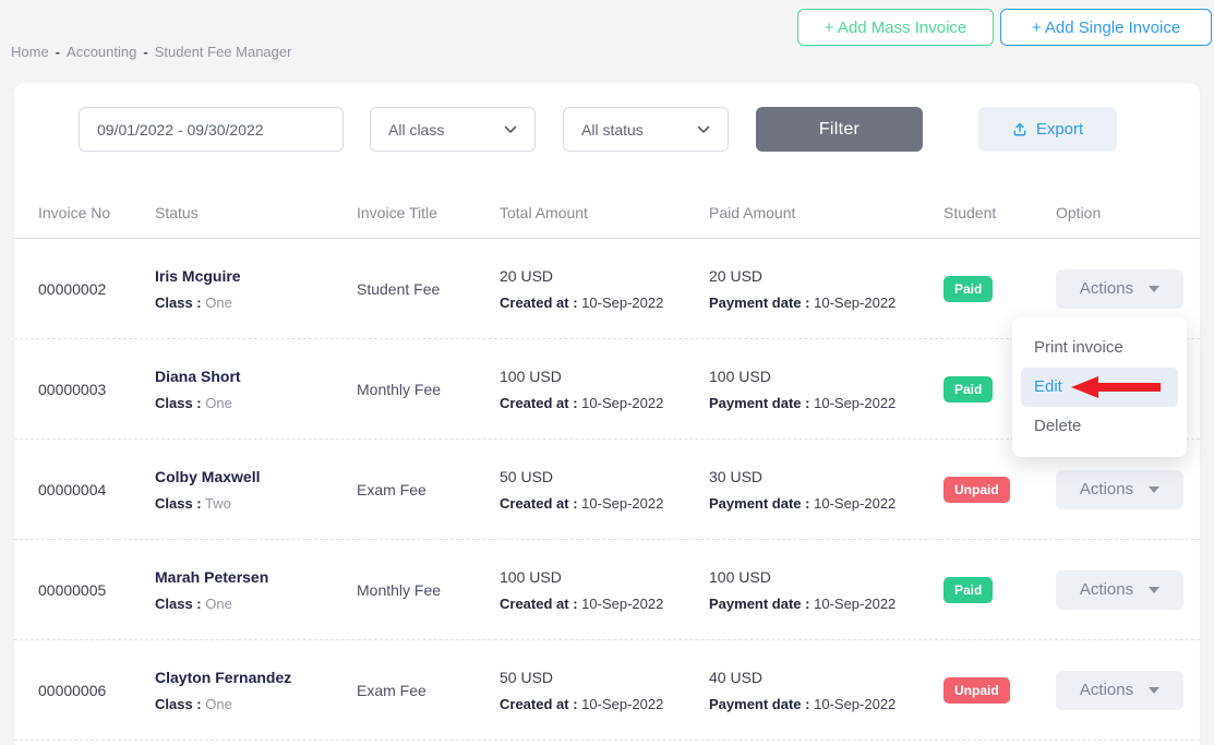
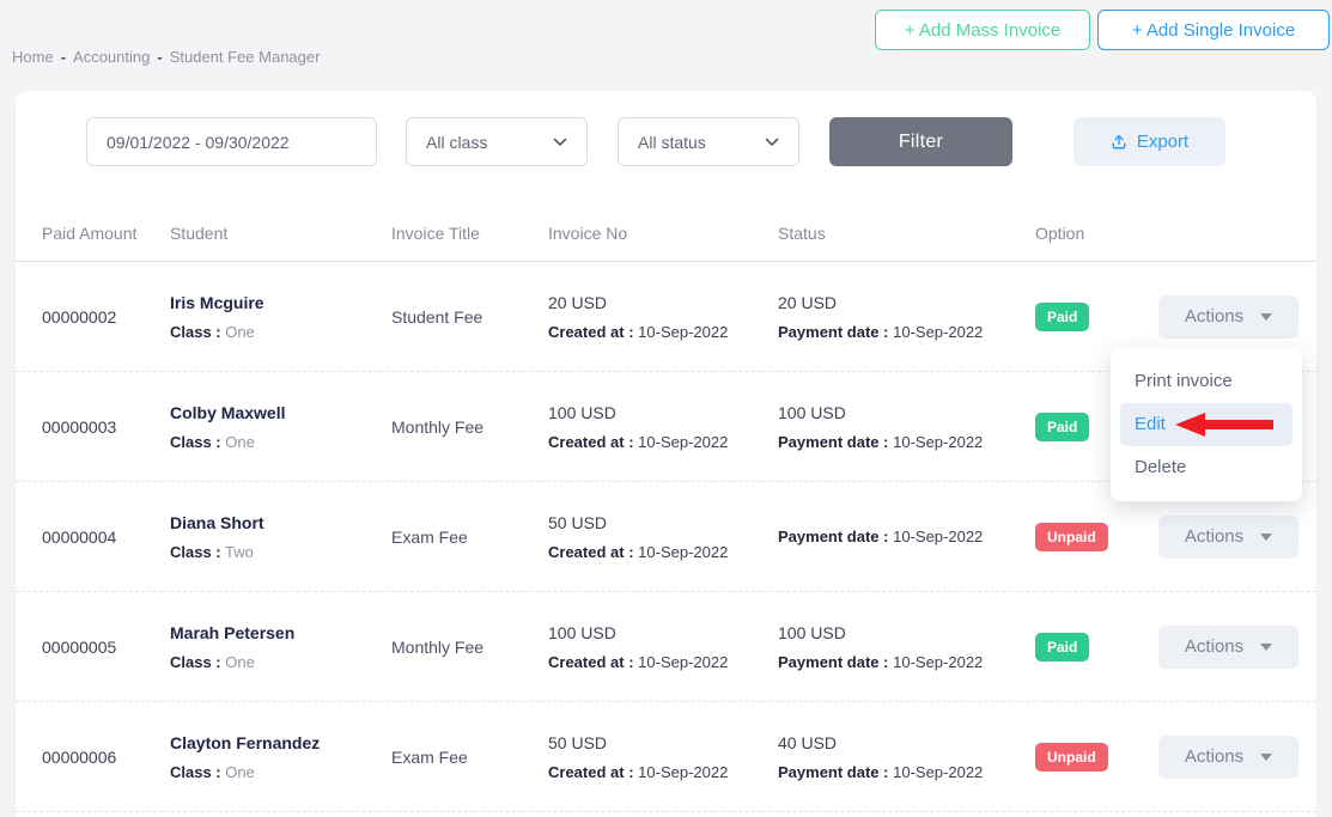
  Home - Accounting - Student Fee Manager
  + Add Mass Invoice
  + Add Single Invoice
  09/01/2022 - 09/30/2022
  All class
  All status
  Filter
  Export
- Invoice No
+ Paid Amount
- Status
+ Student
  Invoice Title
- Total Amount
- Paid Amount
+ Invoice No
- Student
+ Status
  Option
  00000002
  Iris Mcguire
  Class : One
  Student Fee
  20 USD
  Created at : 10-Sep-2022
  20 USD
  Payment date : 10-Sep-2022
  Paid
  Actions
  00000003
- Diana Short
+ Colby Maxwell
  Class : One
  Monthly Fee
  100 USD
  Created at : 10-Sep-2022
  100 USD
  Payment date : 10-Sep-2022
  Paid
  00000004
- Colby Maxwell
+ Diana Short
  Class : Two
  Exam Fee
  50 USD
  Created at : 10-Sep-2022
- 30 USD
  Payment date : 10-Sep-2022
  Unpaid
  Actions
  00000005
  Marah Petersen
  Class : One
  Monthly Fee
  100 USD
  Created at : 10-Sep-2022
  100 USD
  Payment date : 10-Sep-2022
  Paid
  Actions
  00000006
  Clayton Fernandez
  Class : One
  Exam Fee
  50 USD
  Created at : 10-Sep-2022
  40 USD
  Payment date : 10-Sep-2022
  Unpaid
  Actions
  Print invoice
  Edit
  Delete
